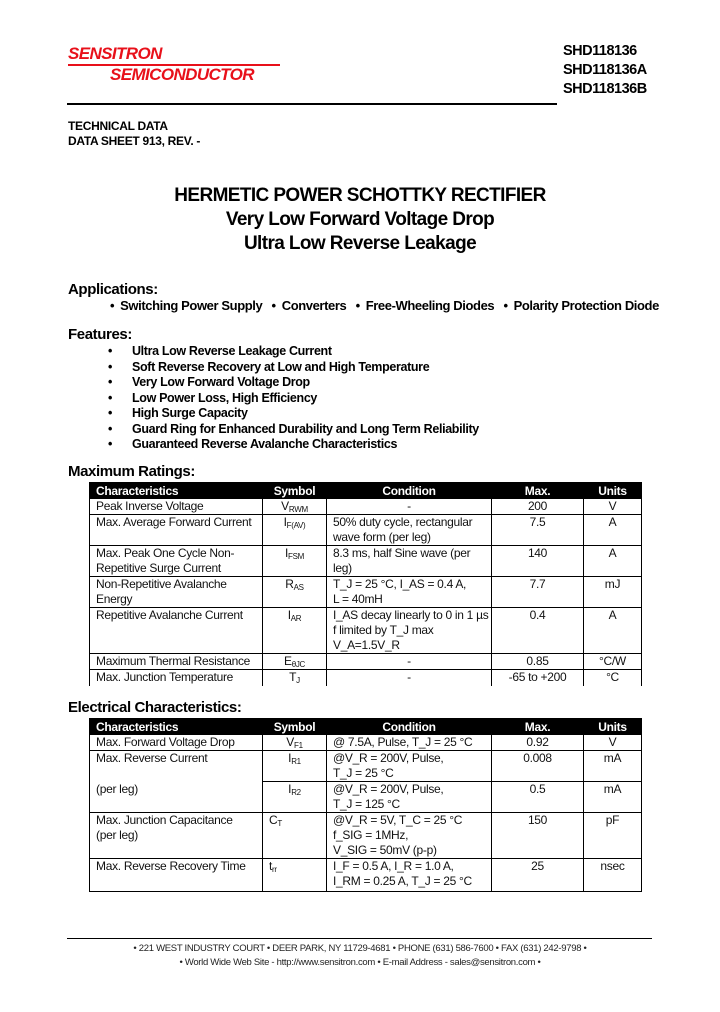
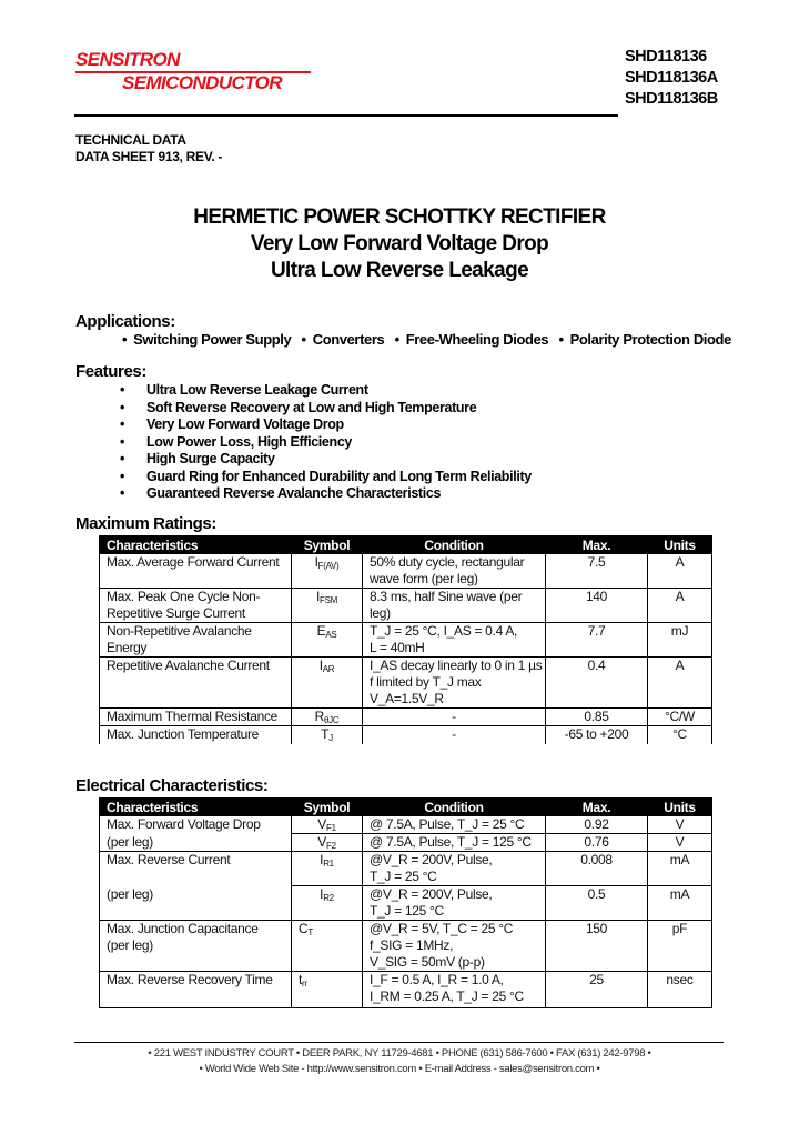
  SENSITRON
  SEMICONDUCTOR
  SHD118136
  SHD118136A
  SHD118136B
  TECHNICAL DATA
  DATA SHEET 913, REV. -
  HERMETIC POWER SCHOTTKY RECTIFIER
  Very Low Forward Voltage Drop
  Ultra Low Reverse Leakage
  Applications:
  • Switching Power Supply • Converters • Free-Wheeling Diodes • Polarity Protection Diode
  Features:
  •
  Ultra Low Reverse Leakage Current
  •
  Soft Reverse Recovery at Low and High Temperature
  •
  Very Low Forward Voltage Drop
  •
  Low Power Loss, High Efficiency
  •
  High Surge Capacity
  •
  Guard Ring for Enhanced Durability and Long Term Reliability
  •
  Guaranteed Reverse Avalanche Characteristics
  Maximum Ratings:
  Characteristics	Symbol	Condition	Max.	Units
- Peak Inverse Voltage	VRWM	-	200	V
  Max. Average Forward Current	IF(AV)	50% duty cycle, rectangular wave form (per leg)	7.5	A
  Max. Peak One Cycle Non-Repetitive Surge Current	IFSM	8.3 ms, half Sine wave (per leg)	140	A
- Non-Repetitive Avalanche Energy	RAS	T_J = 25 °C, I_AS = 0.4 A,L = 40mH	7.7	mJ
+ Non-Repetitive Avalanche Energy	EAS	T_J = 25 °C, I_AS = 0.4 A,L = 40mH	7.7	mJ
  Repetitive Avalanche Current	IAR	I_AS decay linearly to 0 in 1 µsf limited by T_J max V_A=1.5V_R	0.4	A
- Maximum Thermal Resistance	EθJC	-	0.85	°C/W
+ Maximum Thermal Resistance	RθJC	-	0.85	°C/W
  Max. Junction Temperature	TJ	-	-65 to +200	°C
  Electrical Characteristics:
  Characteristics	Symbol	Condition	Max.	Units
  Max. Forward Voltage Drop	VF1	@ 7.5A, Pulse, T_J = 25 °C	0.92	V
+ (per leg)	VF2	@ 7.5A, Pulse, T_J = 125 °C	0.76	V
  Max. Reverse Current	IR1	@V_R = 200V, Pulse,T_J = 25 °C	0.008	mA
  (per leg)	IR2	@V_R = 200V, Pulse,T_J = 125 °C	0.5	mA
  Max. Junction Capacitance(per leg)	CT	@V_R = 5V, T_C = 25 °Cf_SIG = 1MHz,V_SIG = 50mV (p-p)	150	pF
  Max. Reverse Recovery Time	trr	I_F = 0.5 A, I_R = 1.0 A,I_RM = 0.25 A, T_J = 25 °C	25	nsec
  • 221 WEST INDUSTRY COURT • DEER PARK, NY 11729-4681 • PHONE (631) 586-7600 • FAX (631) 242-9798 •
  • World Wide Web Site - http://www.sensitron.com • E-mail Address - sales@sensitron.com •
